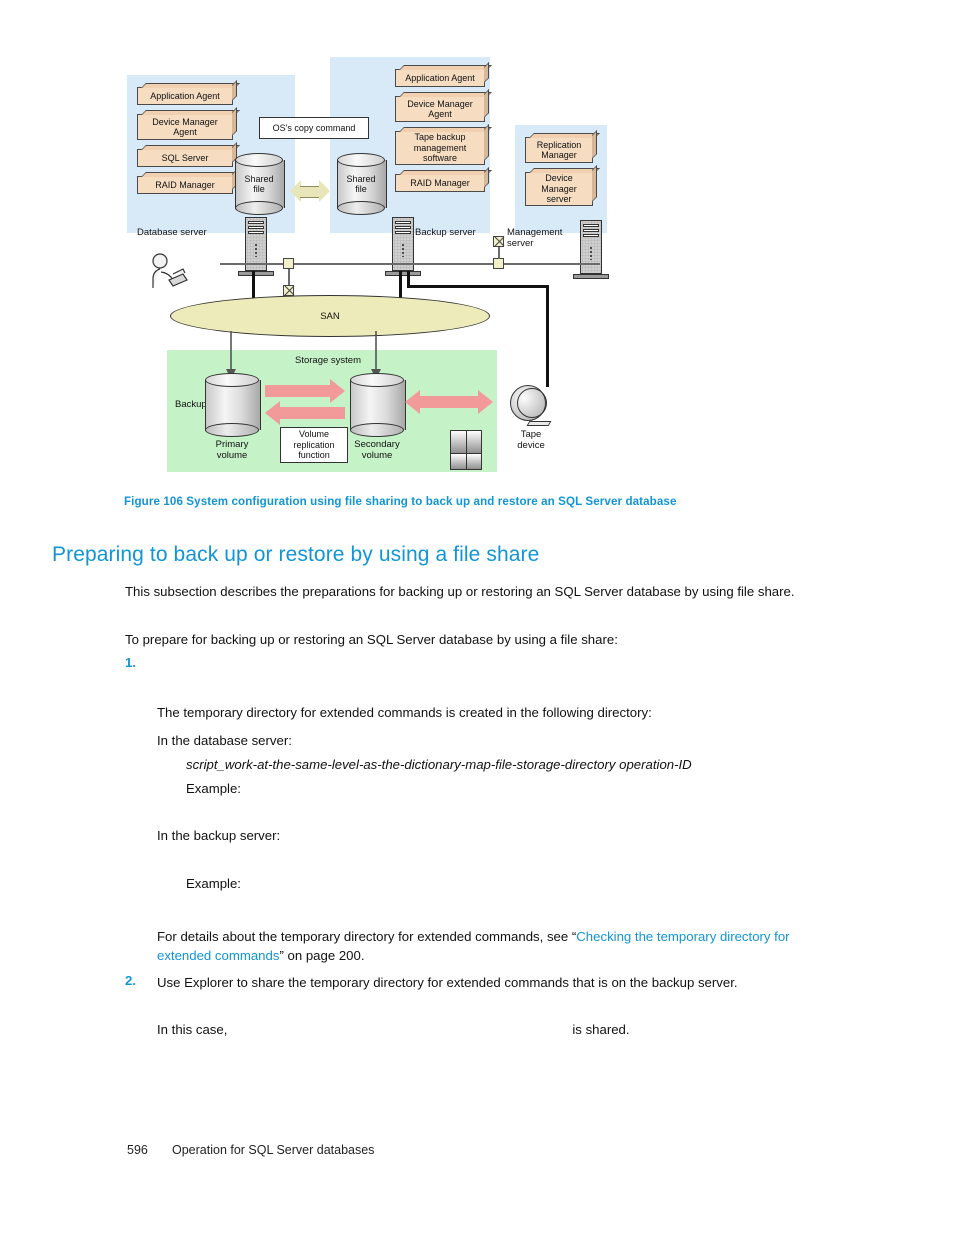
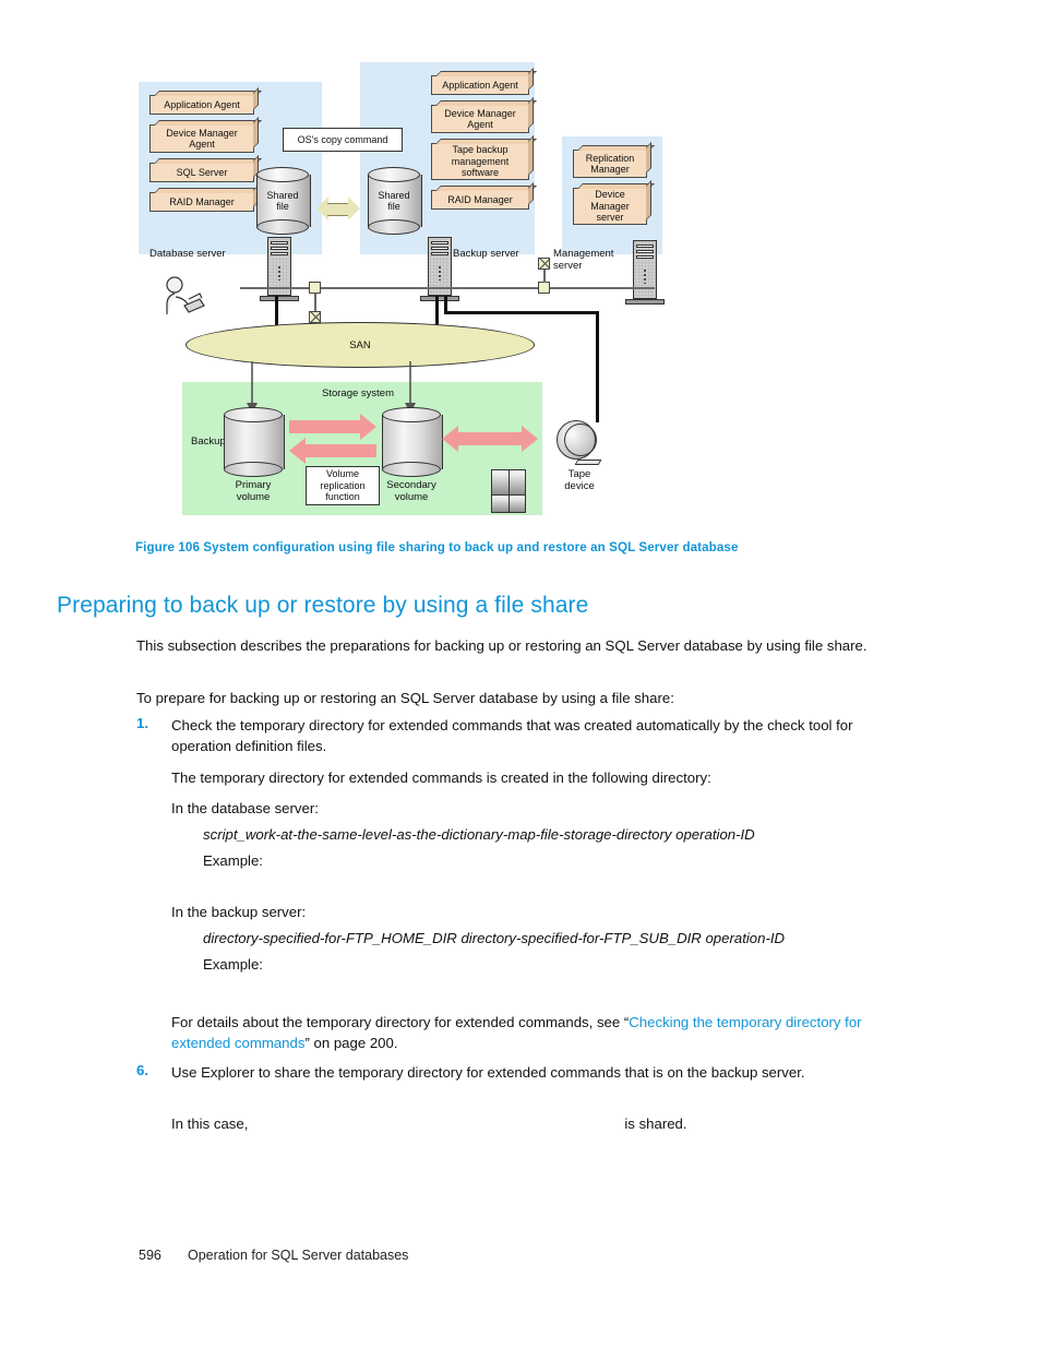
  Application Agent
  Device Manager
  Agent
  SQL Server
  RAID Manager
  Application Agent
  Device Manager
  Agent
  Tape backup
  management
  software
  RAID Manager
  Replication
  Manager
  Device
  Manager
  server
  OS's copy command
  Shared
  file
  Shared
  file
  Database server
  Backup server
  Management
  server
  SAN
  Storage system
  Primary
  volume
  Secondary
  volume
  Volume
  replication
  function
  Tape
  device
  Figure 106 System configuration using file sharing to back up and restore an SQL Server database
  Preparing to back up or restore by using a file share
  This subsection describes the preparations for backing up or restoring an SQL Server database by using file share.
  To prepare for backing up or restoring an SQL Server database by using a file share:
  1.
+ Check the temporary directory for extended commands that was created automatically by the check tool for operation definition files.
  The temporary directory for extended commands is created in the following directory:
  In the database server:
  script_work-at-the-same-level-as-the-dictionary-map-file-storage-directory operation-ID
  Example:
  In the backup server:
+ directory-specified-for-FTP_HOME_DIR directory-specified-for-FTP_SUB_DIR operation-ID
  Example:
  For details about the temporary directory for extended commands, see “Checking the temporary directory for extended commands” on page 200.
- 2.
+ 6.
  Use Explorer to share the temporary directory for extended commands that is on the backup server.
  In this case, is shared.
  596
  Operation for SQL Server databases
